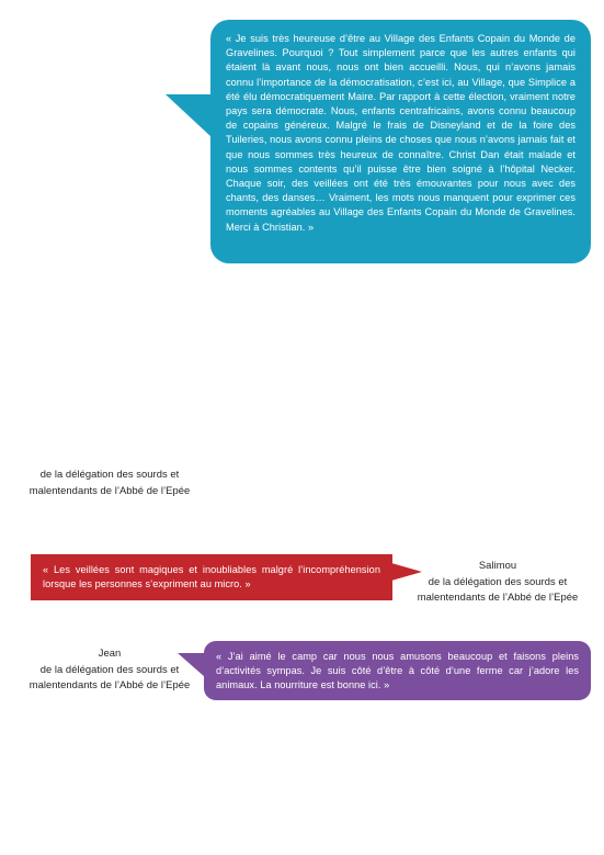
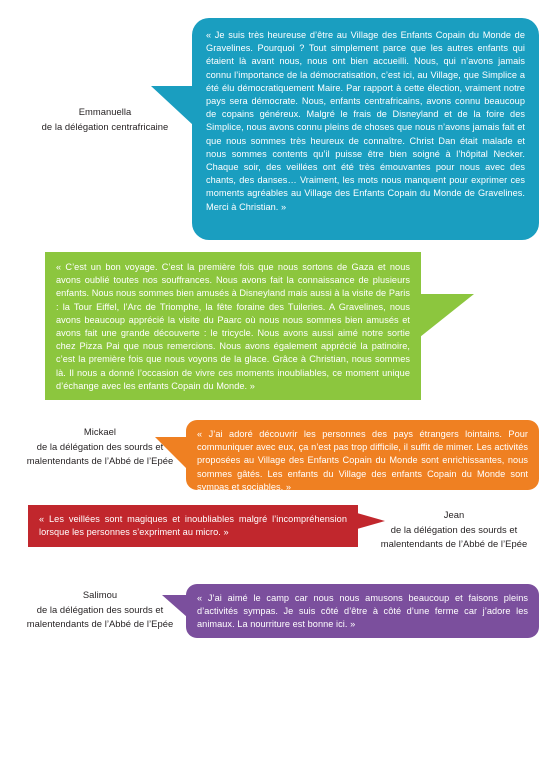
- « Je suis très heureuse d’être au Village des Enfants Copain du Monde de Gravelines. Pourquoi ? Tout simplement parce que les autres enfants qui étaient là avant nous, nous ont bien accueilli. Nous, qui n’avons jamais connu l’importance de la démocratisation, c’est ici, au Village, que Simplice a été élu démocratiquement Maire. Par rapport à cette élection, vraiment notre pays sera démocrate. Nous, enfants centrafricains, avons connu beaucoup de copains généreux. Malgré le frais de Disneyland et de la foire des Tuileries, nous avons connu pleins de choses que nous n’avons jamais fait et que nous sommes très heureux de connaître. Christ Dan était malade et nous sommes contents qu’il puisse être bien soigné à l’hôpital Necker. Chaque soir, des veillées ont été très émouvantes pour nous avec des chants, des danses… Vraiment, les mots nous manquent pour exprimer ces moments agréables au Village des Enfants Copain du Monde de Gravelines. Merci à Christian. »
+ « Je suis très heureuse d’être au Village des Enfants Copain du Monde de Gravelines. Pourquoi ? Tout simplement parce que les autres enfants qui étaient là avant nous, nous ont bien accueilli. Nous, qui n’avons jamais connu l’importance de la démocratisation, c’est ici, au Village, que Simplice a été élu démocratiquement Maire. Par rapport à cette élection, vraiment notre pays sera démocrate. Nous, enfants centrafricains, avons connu beaucoup de copains généreux. Malgré le frais de Disneyland et de la foire des Simplice, nous avons connu pleins de choses que nous n’avons jamais fait et que nous sommes très heureux de connaître. Christ Dan était malade et nous sommes contents qu’il puisse être bien soigné à l’hôpital Necker. Chaque soir, des veillées ont été très émouvantes pour nous avec des chants, des danses… Vraiment, les mots nous manquent pour exprimer ces moments agréables au Village des Enfants Copain du Monde de Gravelines. Merci à Christian. »
+ Emmanuella
+ de la délégation centrafricaine
+ « C’est un bon voyage. C’est la première fois que nous sortons de Gaza et nous avons oublié toutes nos souffrances. Nous avons fait la connaissance de plusieurs enfants. Nous nous sommes bien amusés à Disneyland mais aussi à la visite de Paris : la Tour Eiffel, l’Arc de Triomphe, la fête foraine des Tuileries. A Gravelines, nous avons beaucoup apprécié la visite du Paarc où nous nous sommes bien amusés et avons fait une grande découverte : le tricycle. Nous avons aussi aimé notre sortie chez Pizza Pai que nous remercions. Nous avons également apprécié la patinoire, c’est la première fois que nous voyons de la glace. Grâce à Christian, nous sommes là. Il nous a donné l’occasion de vivre ces moments inoubliables, ce moment unique d’échange avec les enfants Copain du Monde. »
+ « J’ai adoré découvrir les personnes des pays étrangers lointains. Pour communiquer avec eux, ça n’est pas trop difficile, il suffit de mimer. Les activités proposées au Village des Enfants Copain du Monde sont enrichissantes, nous sommes gâtés. Les enfants du Village des enfants Copain du Monde sont sympas et sociables. »
+ Mickael
  de la délégation des sourds et malentendants de l’Abbé de l’Epée
  « Les veillées sont magiques et inoubliables malgré l’incompréhension lorsque les personnes s’expriment au micro. »
- Salimou
+ Jean
  de la délégation des sourds et malentendants de l’Abbé de l’Epée
  « J’ai aimé le camp car nous nous amusons beaucoup et faisons pleins d’activités sympas. Je suis côté d’être à côté d’une ferme car j’adore les animaux. La nourriture est bonne ici. »
- Jean
+ Salimou
  de la délégation des sourds et malentendants de l’Abbé de l’Epée
